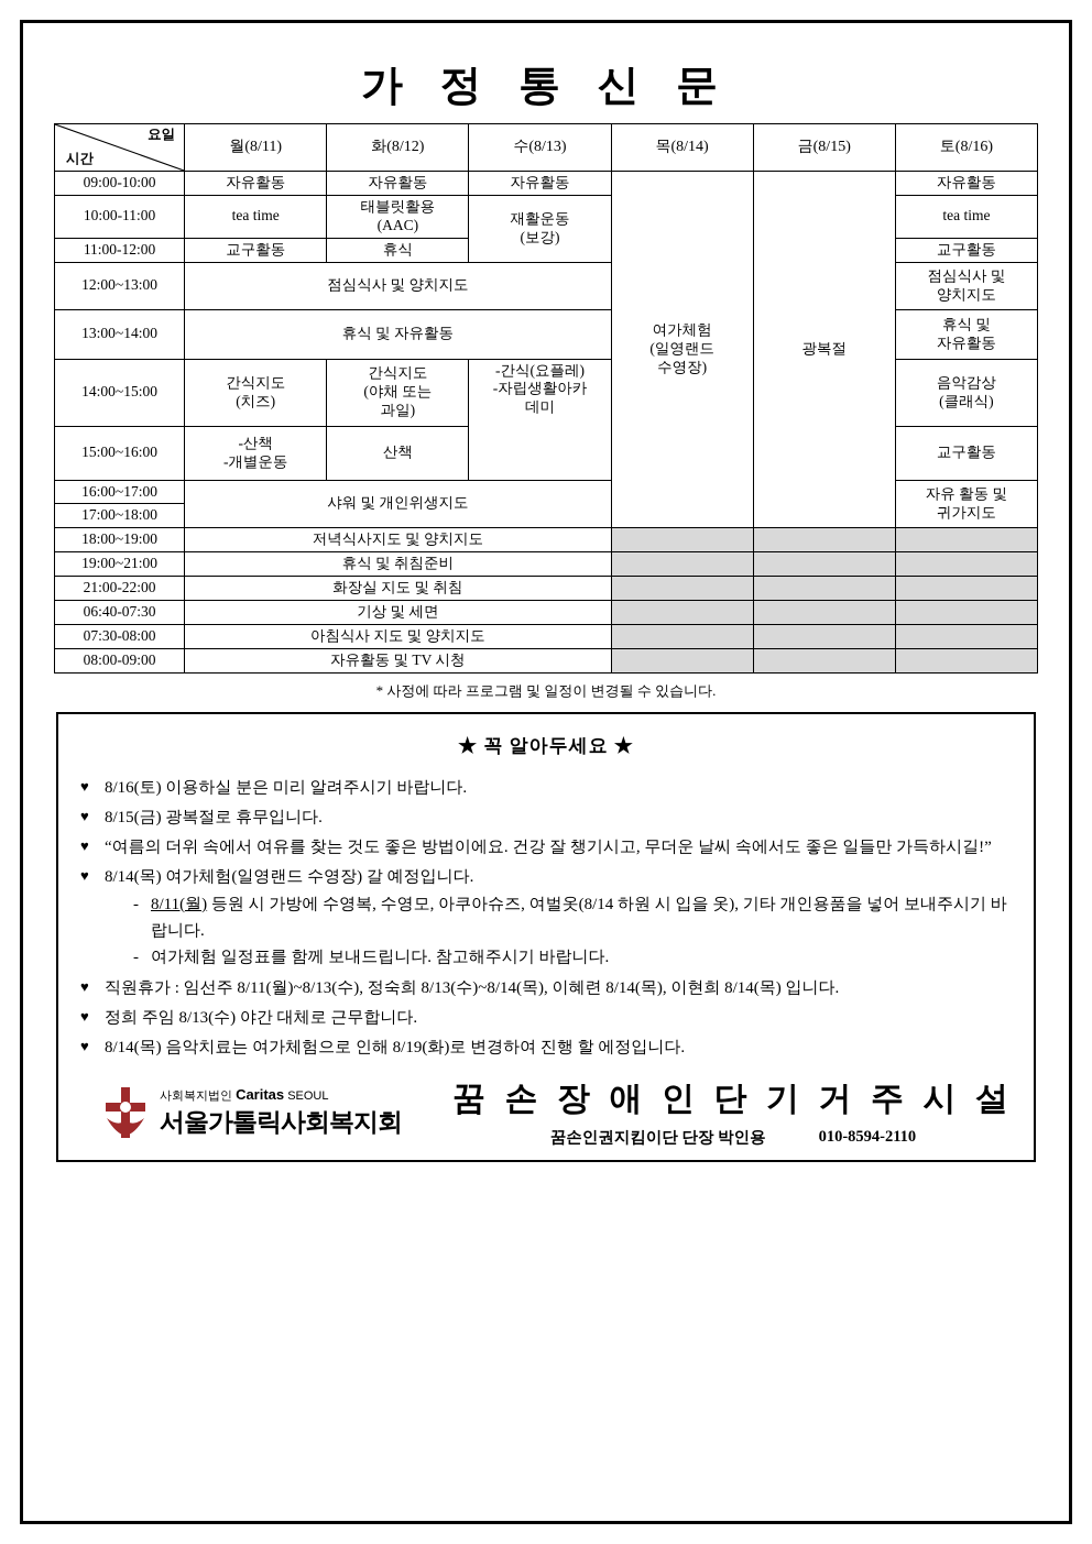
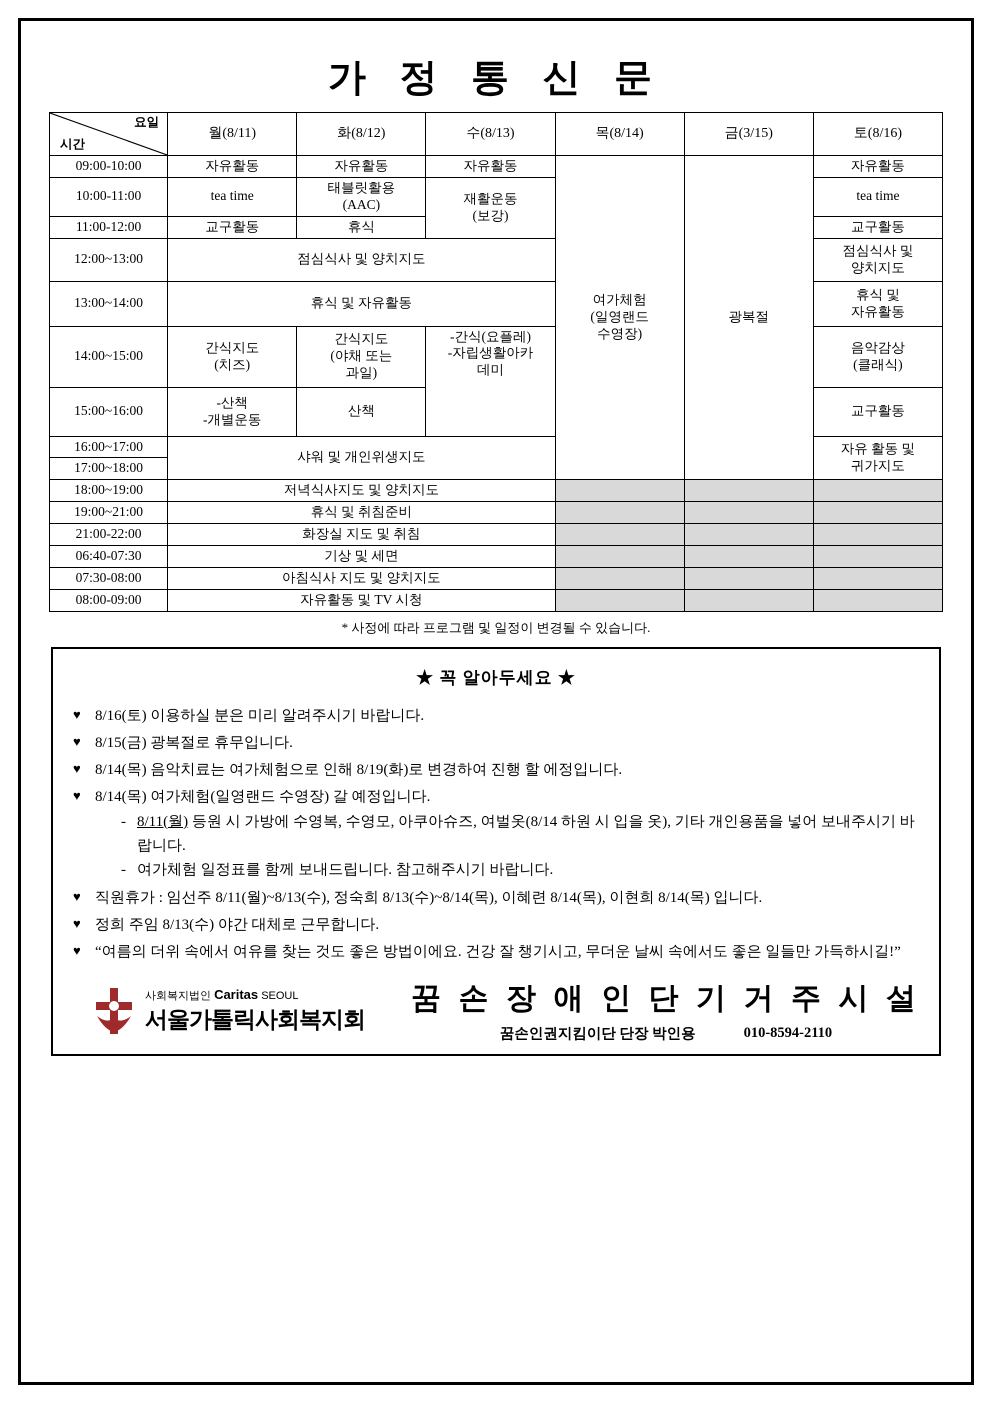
  가 정 통 신 문
- 요일 시간	월(8/11)	화(8/12)	수(8/13)	목(8/14)	금(8/15)	토(8/16)
+ 요일 시간	월(8/11)	화(8/12)	수(8/13)	목(8/14)	금(3/15)	토(8/16)
  09:00-10:00	자유활동	자유활동	자유활동	여가체험 (일영랜드 수영장)	광복절	자유활동
  10:00-11:00	tea time	태블릿활용 (AAC)	재활운동 (보강)	tea time
  11:00-12:00	교구활동	휴식	교구활동
  12:00~13:00	점심식사 및 양치지도	점심식사 및 양치지도
  13:00~14:00	휴식 및 자유활동	휴식 및 자유활동
  14:00~15:00	간식지도 (치즈)	간식지도 (야채 또는 과일)	-간식(요플레) -자립생활아카 데미	음악감상 (클래식)
  15:00~16:00	-산책 -개별운동	산책	교구활동
  16:00~17:00	샤워 및 개인위생지도	자유 활동 및 귀가지도
  17:00~18:00
  18:00~19:00	저녁식사지도 및 양치지도
  19:00~21:00	휴식 및 취침준비
  21:00-22:00	화장실 지도 및 취침
  06:40-07:30	기상 및 세면
  07:30-08:00	아침식사 지도 및 양치지도
  08:00-09:00	자유활동 및 TV 시청
  * 사정에 따라 프로그램 및 일정이 변경될 수 있습니다.
  ★ 꼭 알아두세요 ★
  ♥
  8/16(토) 이용하실 분은 미리 알려주시기 바랍니다.
  ♥
  8/15(금) 광복절로 휴무입니다.
  ♥
- “여름의 더위 속에서 여유를 찾는 것도 좋은 방법이에요. 건강 잘 챙기시고, 무더운 날씨 속에서도 좋은 일들만 가득하시길!”
+ 8/14(목) 음악치료는 여가체험으로 인해 8/19(화)로 변경하여 진행 할 에정입니다.
  ♥
  8/14(목) 여가체험(일영랜드 수영장) 갈 예정입니다.
  -
  8/11(월) 등원 시 가방에 수영복, 수영모, 아쿠아슈즈, 여벌옷(8/14 하원 시 입을 옷), 기타 개인용품을 넣어 보내주시기 바랍니다.
  -
  여가체험 일정표를 함께 보내드립니다. 참고해주시기 바랍니다.
  ♥
  직원휴가 : 임선주 8/11(월)~8/13(수), 정숙희 8/13(수)~8/14(목), 이혜련 8/14(목), 이현희 8/14(목) 입니다.
  ♥
  정희 주임 8/13(수) 야간 대체로 근무합니다.
  ♥
- 8/14(목) 음악치료는 여가체험으로 인해 8/19(화)로 변경하여 진행 할 에정입니다.
+ “여름의 더위 속에서 여유를 찾는 것도 좋은 방법이에요. 건강 잘 챙기시고, 무더운 날씨 속에서도 좋은 일들만 가득하시길!”
  사회복지법인 Caritas SEOUL
  서울가톨릭사회복지회
  꿈 손 장 애 인 단 기 거 주 시 설
  꿈손인권지킴이단 단장 박인용
  010-8594-2110
